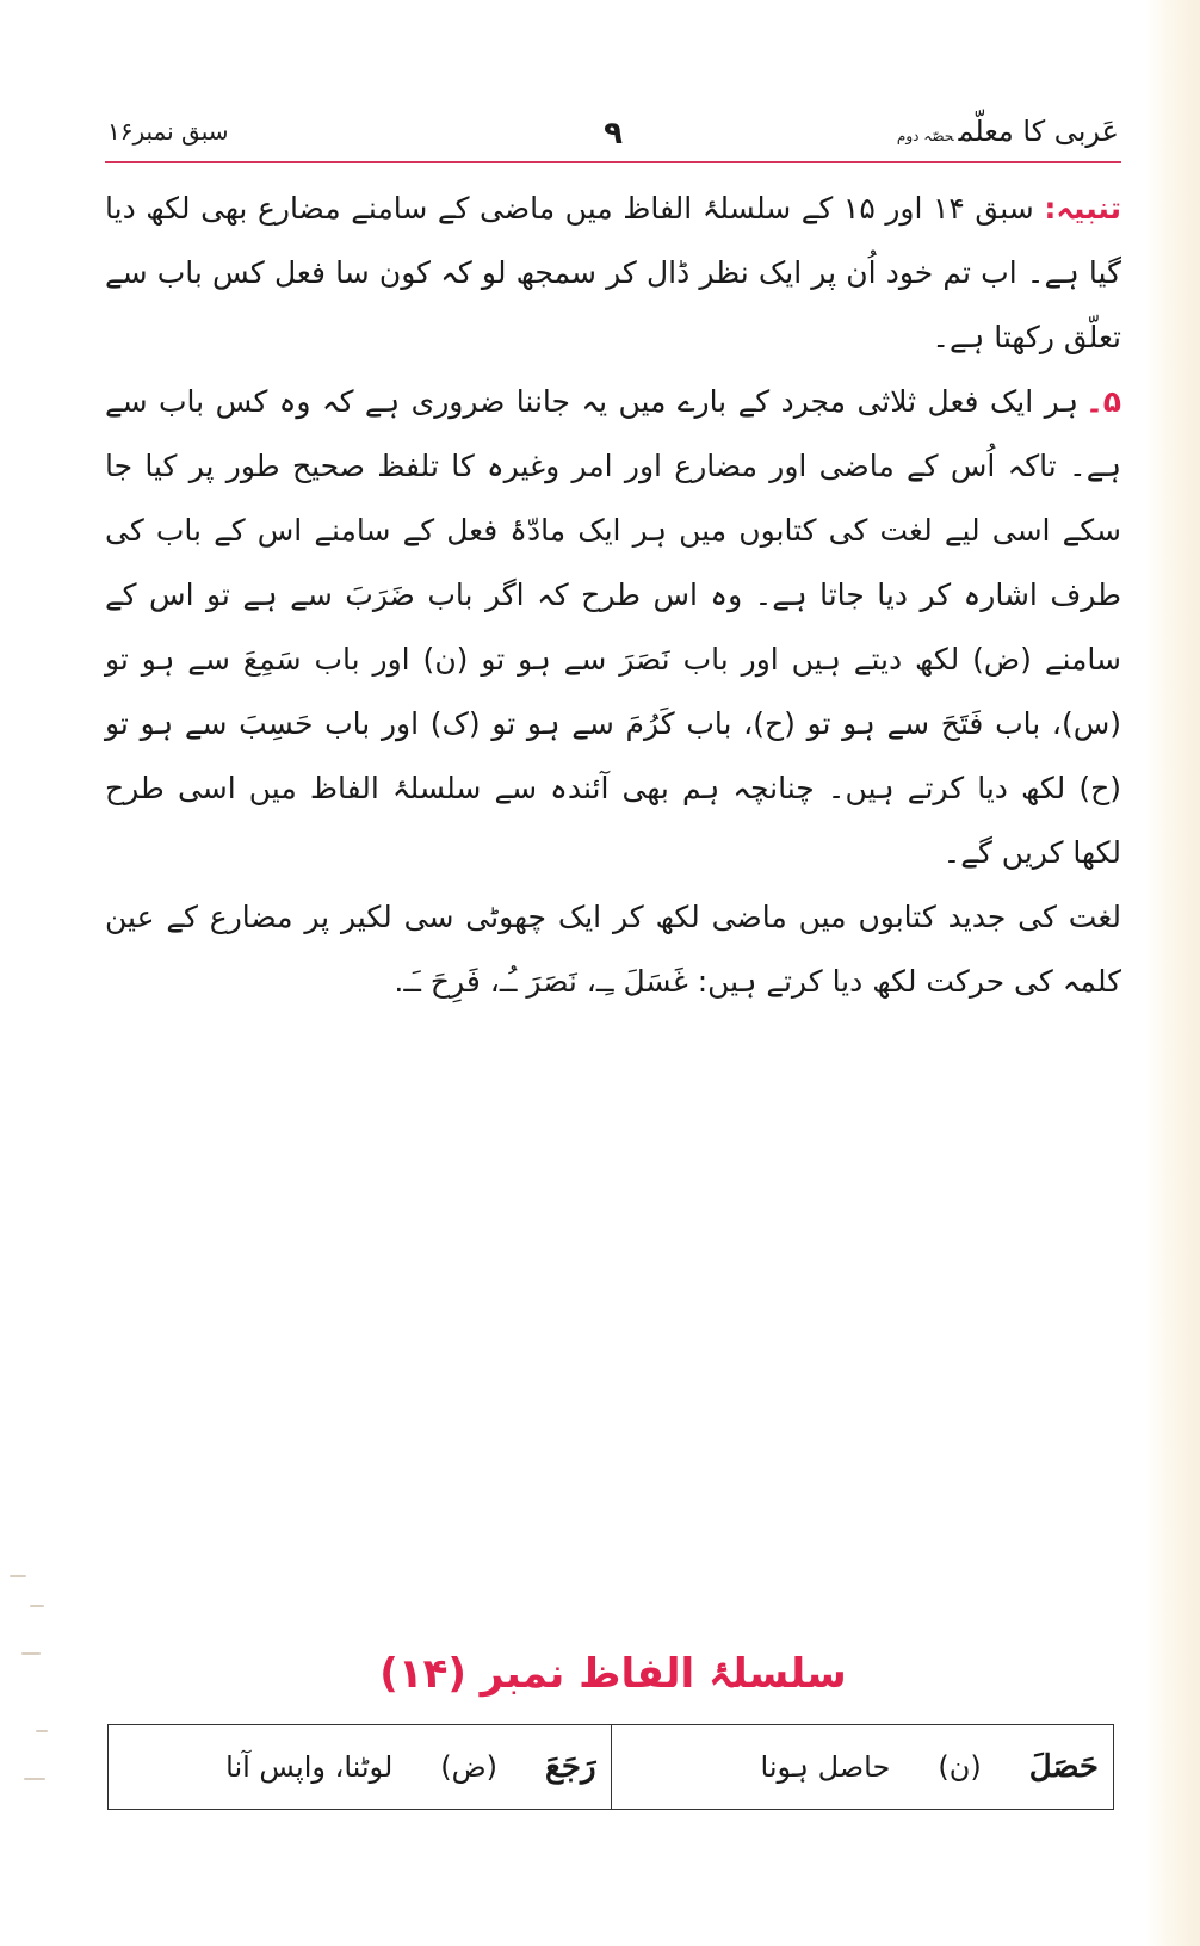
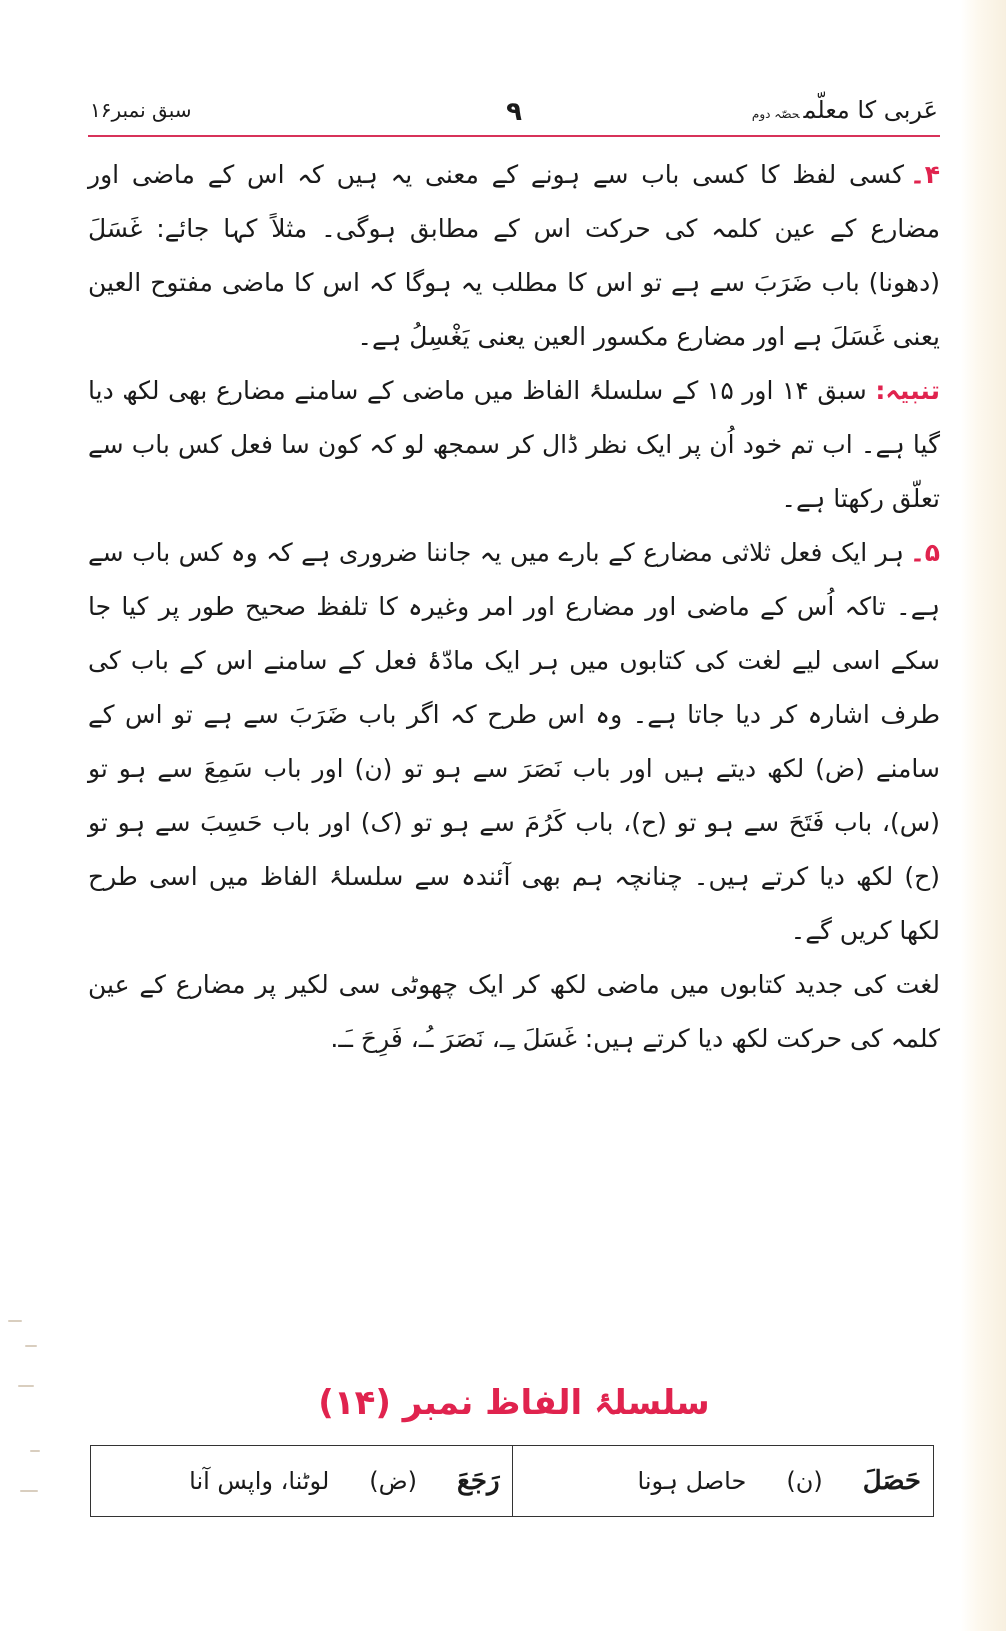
  عَربی کا معلّمحصّہ دوم
  ۹
  سبق نمبر۱۶
+ ۴۔کسی لفظ کا کسی باب سے ہونے کے معنی یہ ہیں کہ اس کے ماضی اور مضارع کے عین کلمہ کی حرکت اس کے مطابق ہوگی۔ مثلاً کہا جائے: غَسَلَ (دھونا) باب ضَرَبَ سے ہے تو اس کا مطلب یہ ہوگا کہ اس کا ماضی مفتوح العین یعنی غَسَلَ ہے اور مضارع مکسور العین یعنی یَغْسِلُ ہے۔
  تنبیہ: سبق ۱۴ اور ۱۵ کے سلسلۂ الفاظ میں ماضی کے سامنے مضارع بھی لکھ دیا گیا ہے۔ اب تم خود اُن پر ایک نظر ڈال کر سمجھ لو کہ کون سا فعل کس باب سے تعلّق رکھتا ہے۔
- ۵۔ہر ایک فعل ثلاثی مجرد کے بارے میں یہ جاننا ضروری ہے کہ وہ کس باب سے ہے۔ تاکہ اُس کے ماضی اور مضارع اور امر وغیرہ کا تلفظ صحیح طور پر کیا جا سکے اسی لیے لغت کی کتابوں میں ہر ایک مادّۂ فعل کے سامنے اس کے باب کی طرف اشارہ کر دیا جاتا ہے۔ وہ اس طرح کہ اگر باب ضَرَبَ سے ہے تو اس کے سامنے (ض) لکھ دیتے ہیں اور باب نَصَرَ سے ہو تو (ن) اور باب سَمِعَ سے ہو تو (س)، باب فَتَحَ سے ہو تو (ح)، باب کَرُمَ سے ہو تو (ک) اور باب حَسِبَ سے ہو تو (ح) لکھ دیا کرتے ہیں۔ چنانچہ ہم بھی آئندہ سے سلسلۂ الفاظ میں اسی طرح لکھا کریں گے۔
+ ۵۔ہر ایک فعل ثلاثی مضارع کے بارے میں یہ جاننا ضروری ہے کہ وہ کس باب سے ہے۔ تاکہ اُس کے ماضی اور مضارع اور امر وغیرہ کا تلفظ صحیح طور پر کیا جا سکے اسی لیے لغت کی کتابوں میں ہر ایک مادّۂ فعل کے سامنے اس کے باب کی طرف اشارہ کر دیا جاتا ہے۔ وہ اس طرح کہ اگر باب ضَرَبَ سے ہے تو اس کے سامنے (ض) لکھ دیتے ہیں اور باب نَصَرَ سے ہو تو (ن) اور باب سَمِعَ سے ہو تو (س)، باب فَتَحَ سے ہو تو (ح)، باب کَرُمَ سے ہو تو (ک) اور باب حَسِبَ سے ہو تو (ح) لکھ دیا کرتے ہیں۔ چنانچہ ہم بھی آئندہ سے سلسلۂ الفاظ میں اسی طرح لکھا کریں گے۔
  لغت کی جدید کتابوں میں ماضی لکھ کر ایک چھوٹی سی لکیر پر مضارع کے عین کلمہ کی حرکت لکھ دیا کرتے ہیں: غَسَلَ ـِـ، نَصَرَ ـُـ، فَرِحَ ـَـ.
  سلسلۂ الفاظ نمبر (۱۴)
  حَصَلَ (ن) حاصل ہونا	رَجَعَ (ض) لوٹنا، واپس آنا
